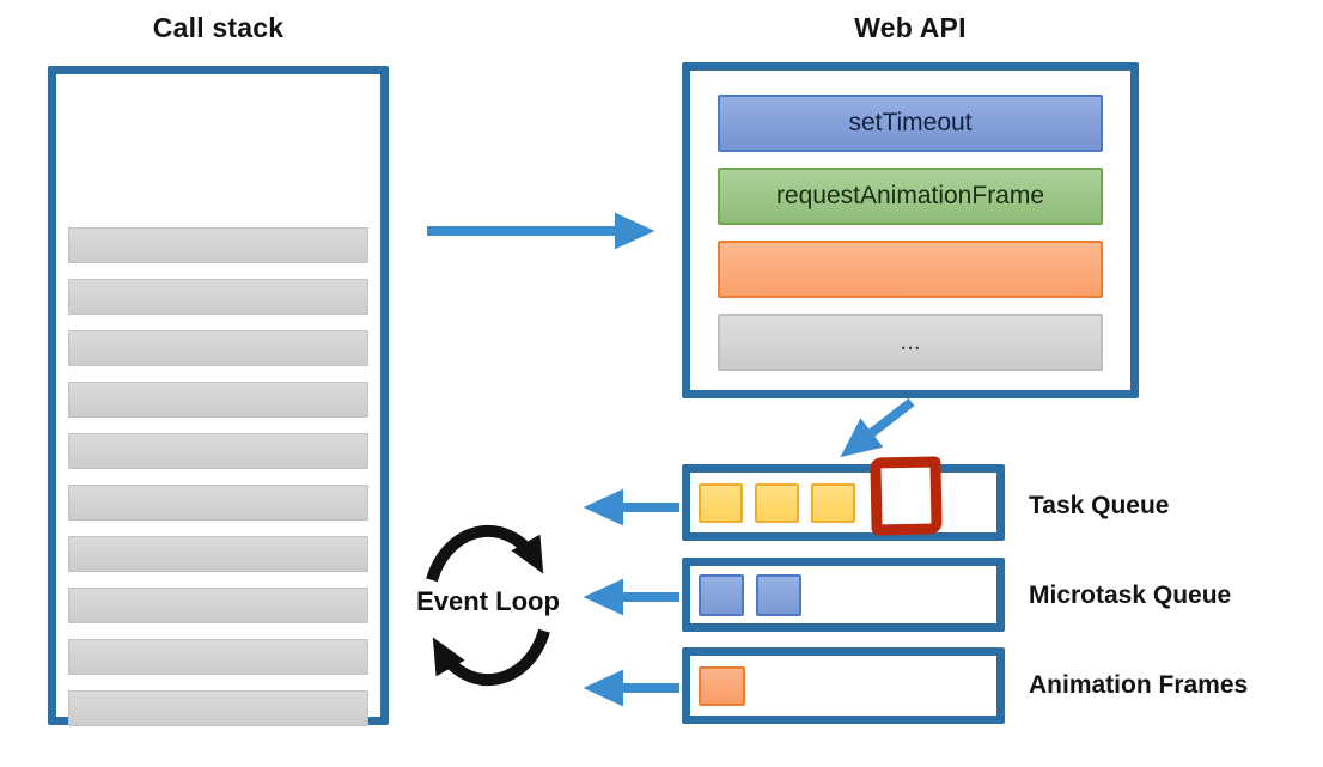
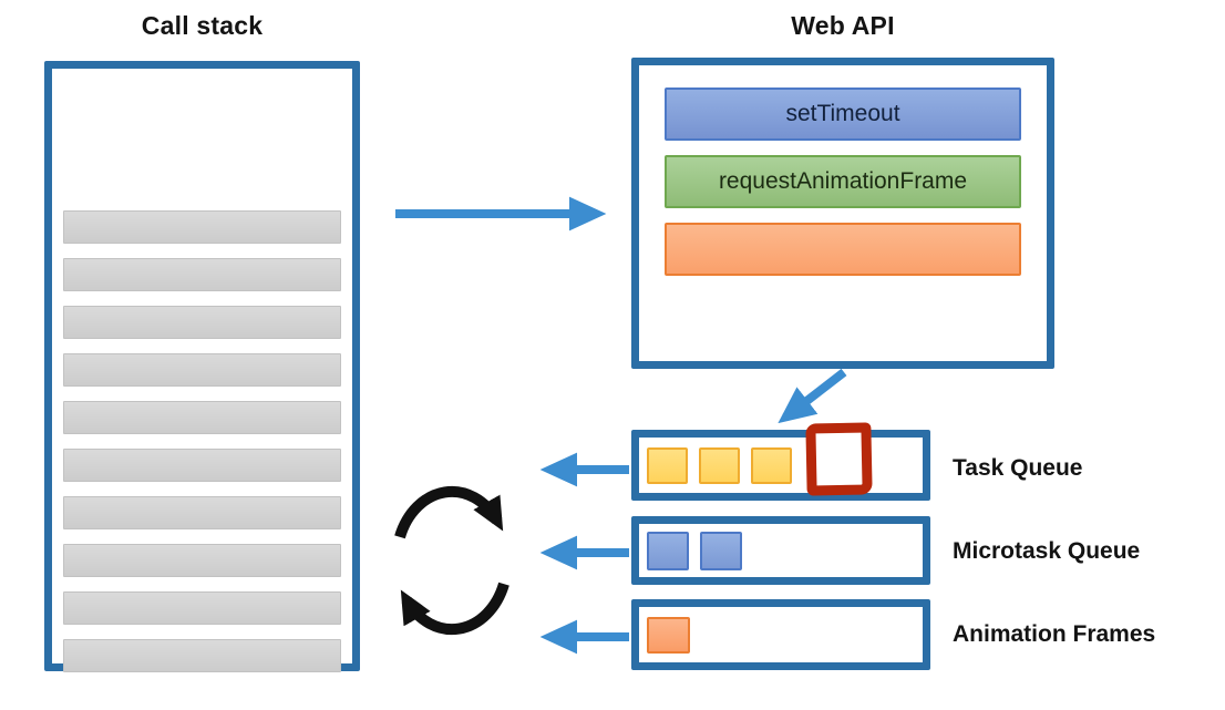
  Call stack
  Web API
  setTimeout
  requestAnimationFrame
- ...
- Event Loop
  Task Queue
  Microtask Queue
  Animation Frames
